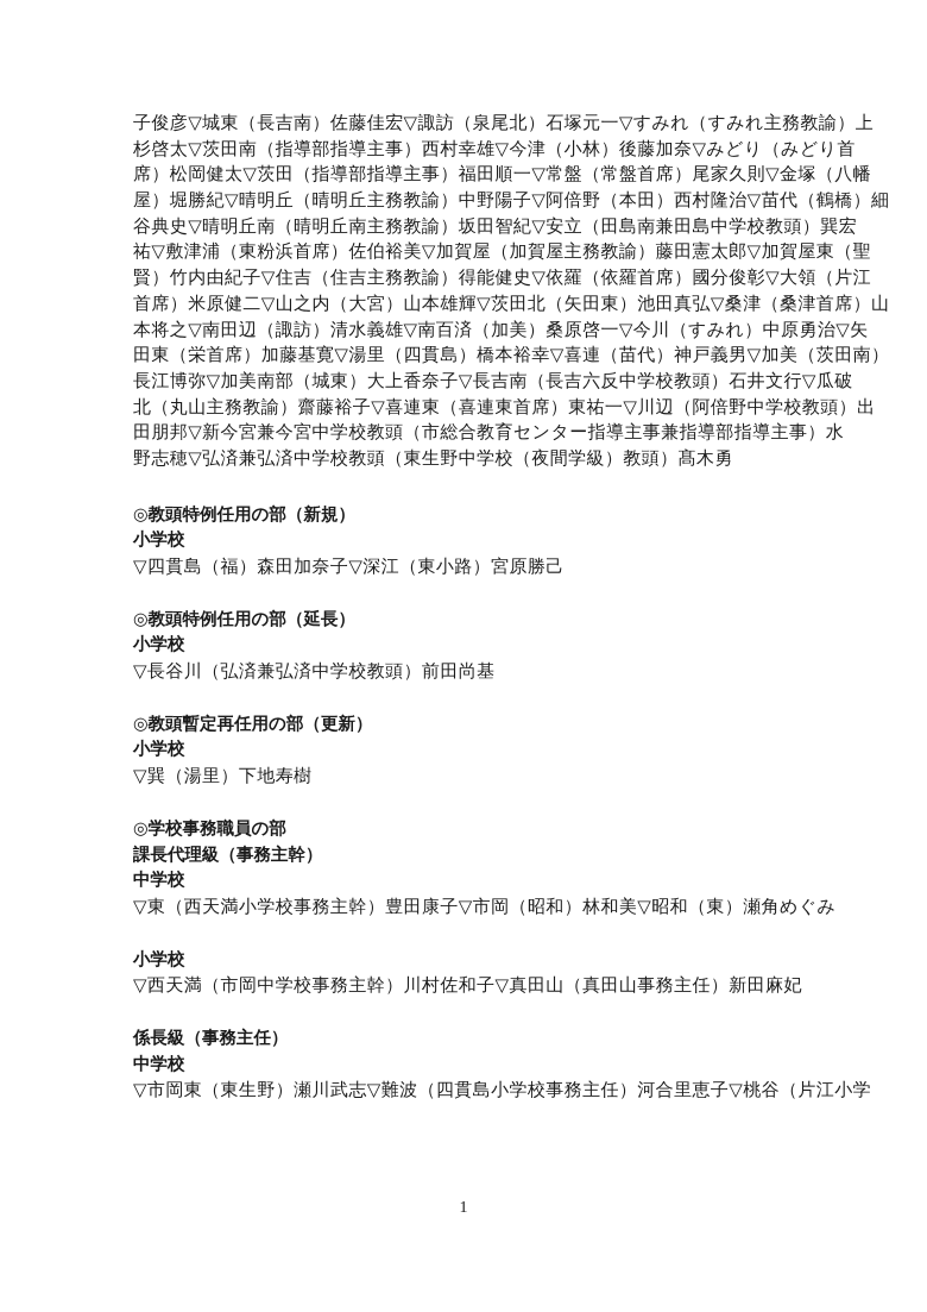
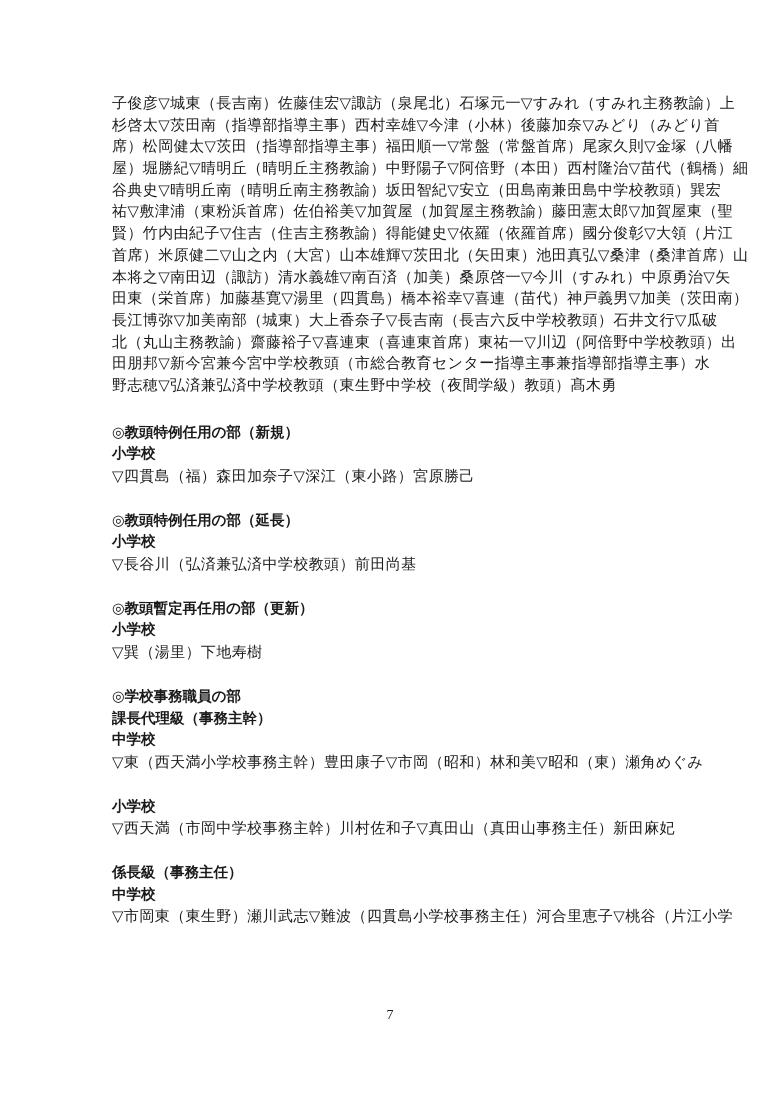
  子俊彦▽城東（長吉南）佐藤佳宏▽諏訪（泉尾北）石塚元一▽すみれ（すみれ主務教諭）上
  杉啓太▽茨田南（指導部指導主事）西村幸雄▽今津（小林）後藤加奈▽みどり（みどり首
  席）松岡健太▽茨田（指導部指導主事）福田順一▽常盤（常盤首席）尾家久則▽金塚（八幡
  屋）堀勝紀▽晴明丘（晴明丘主務教諭）中野陽子▽阿倍野（本田）西村隆治▽苗代（鶴橋）細
  谷典史▽晴明丘南（晴明丘南主務教諭）坂田智紀▽安立（田島南兼田島中学校教頭）巽宏
  祐▽敷津浦（東粉浜首席）佐伯裕美▽加賀屋（加賀屋主務教諭）藤田憲太郎▽加賀屋東（聖
  賢）竹内由紀子▽住吉（住吉主務教諭）得能健史▽依羅（依羅首席）國分俊彰▽大領（片江
  首席）米原健二▽山之内（大宮）山本雄輝▽茨田北（矢田東）池田真弘▽桑津（桑津首席）山
  本将之▽南田辺（諏訪）清水義雄▽南百済（加美）桑原啓一▽今川（すみれ）中原勇治▽矢
  田東（栄首席）加藤基寛▽湯里（四貫島）橋本裕幸▽喜連（苗代）神戸義男▽加美（茨田南）
  長江博弥▽加美南部（城東）大上香奈子▽長吉南（長吉六反中学校教頭）石井文行▽瓜破
  北（丸山主務教諭）齋藤裕子▽喜連東（喜連東首席）東祐一▽川辺（阿倍野中学校教頭）出
  田朋邦▽新今宮兼今宮中学校教頭（市総合教育センター指導主事兼指導部指導主事）水
  野志穂▽弘済兼弘済中学校教頭（東生野中学校（夜間学級）教頭）髙木勇
  ◎教頭特例任用の部（新規）
  小学校
  ▽四貫島（福）森田加奈子▽深江（東小路）宮原勝己
  ◎教頭特例任用の部（延長）
  小学校
  ▽長谷川（弘済兼弘済中学校教頭）前田尚基
  ◎教頭暫定再任用の部（更新）
  小学校
  ▽巽（湯里）下地寿樹
  ◎学校事務職員の部
  課長代理級（事務主幹）
  中学校
  ▽東（西天満小学校事務主幹）豊田康子▽市岡（昭和）林和美▽昭和（東）瀬角めぐみ
  小学校
  ▽西天満（市岡中学校事務主幹）川村佐和子▽真田山（真田山事務主任）新田麻妃
  係長級（事務主任）
  中学校
  ▽市岡東（東生野）瀬川武志▽難波（四貫島小学校事務主任）河合里恵子▽桃谷（片江小学
- 1
+ 7
